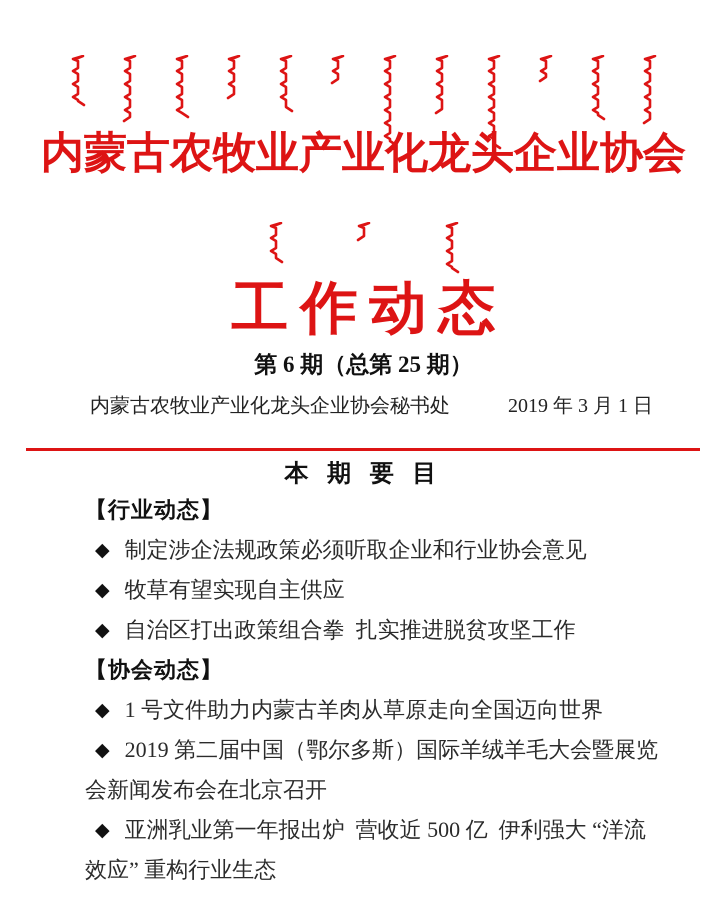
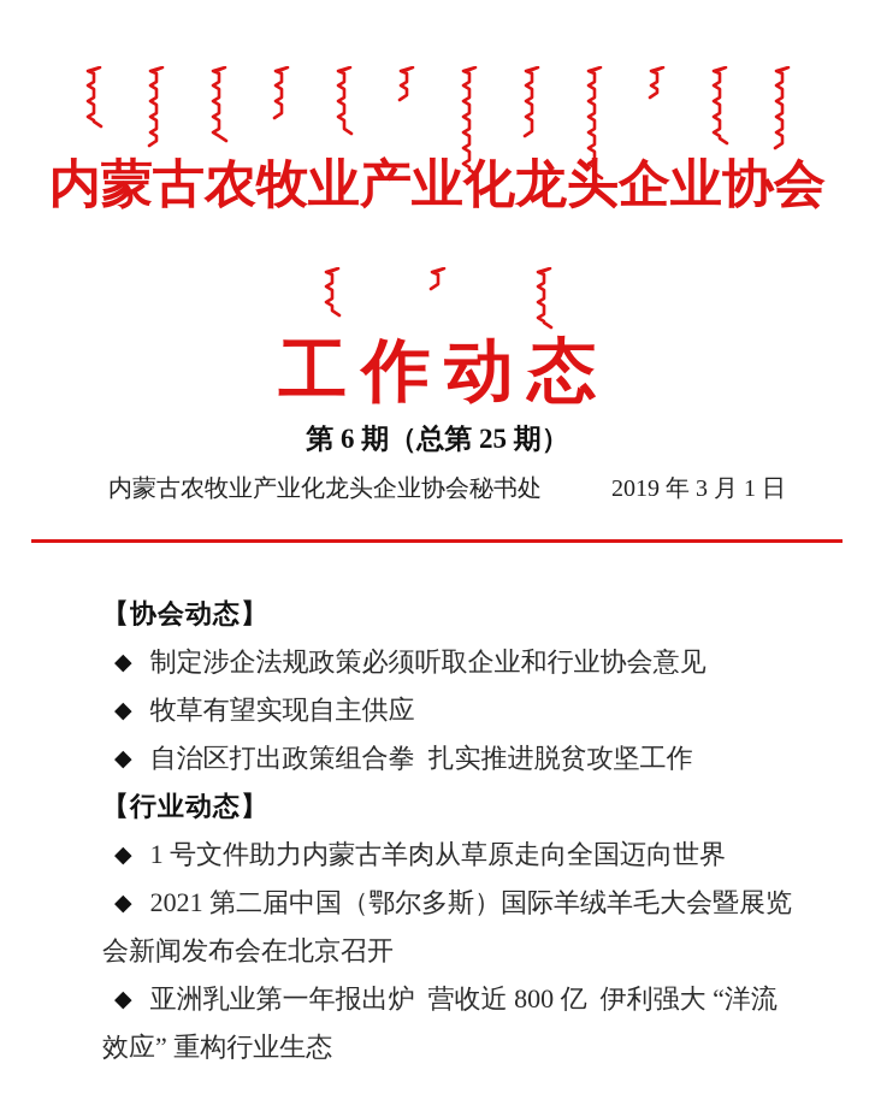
  内蒙古农牧业产业化龙头企业协会
  工作动态
  第 6 期（总第 25 期）
  内蒙古农牧业产业化龙头企业协会秘书处
  2019 年 3 月 1 日
- 本 期 要 目
- 【行业动态】
+ 【协会动态】
  ◆
  制定涉企法规政策必须听取企业和行业协会意见
  ◆
  牧草有望实现自主供应
  ◆
  自治区打出政策组合拳 扎实推进脱贫攻坚工作
- 【协会动态】
+ 【行业动态】
  ◆
  1 号文件助力内蒙古羊肉从草原走向全国迈向世界
  ◆
- 2019 第二届中国（鄂尔多斯）国际羊绒羊毛大会暨展览
+ 2021 第二届中国（鄂尔多斯）国际羊绒羊毛大会暨展览
  会新闻发布会在北京召开
  ◆
- 亚洲乳业第一年报出炉 营收近 500 亿 伊利强大 “洋流
+ 亚洲乳业第一年报出炉 营收近 800 亿 伊利强大 “洋流
  效应” 重构行业生态
